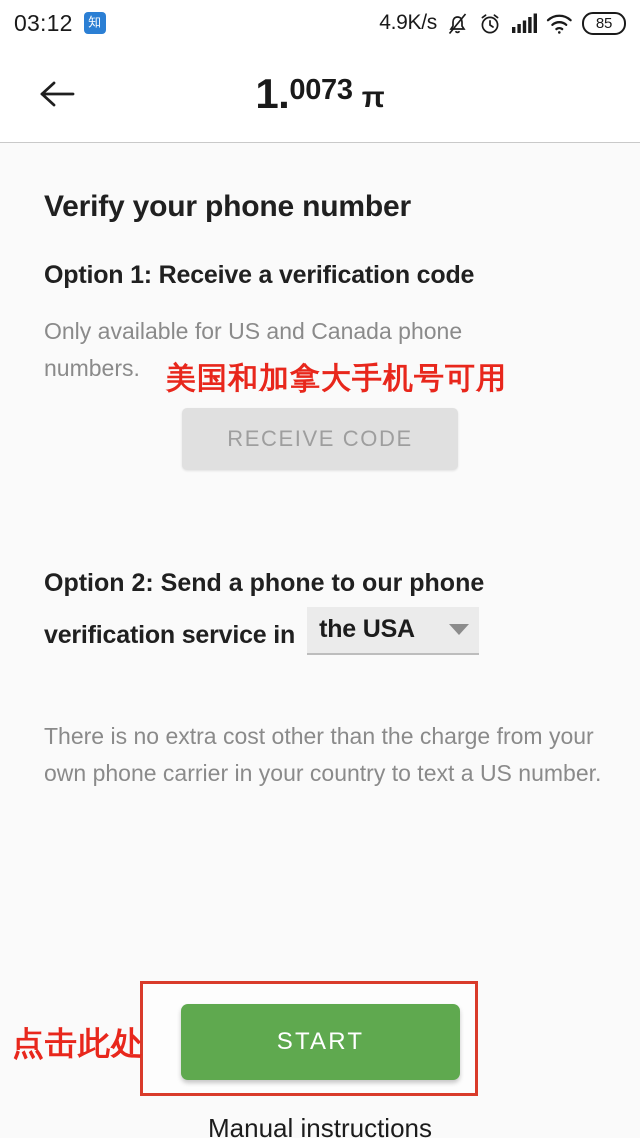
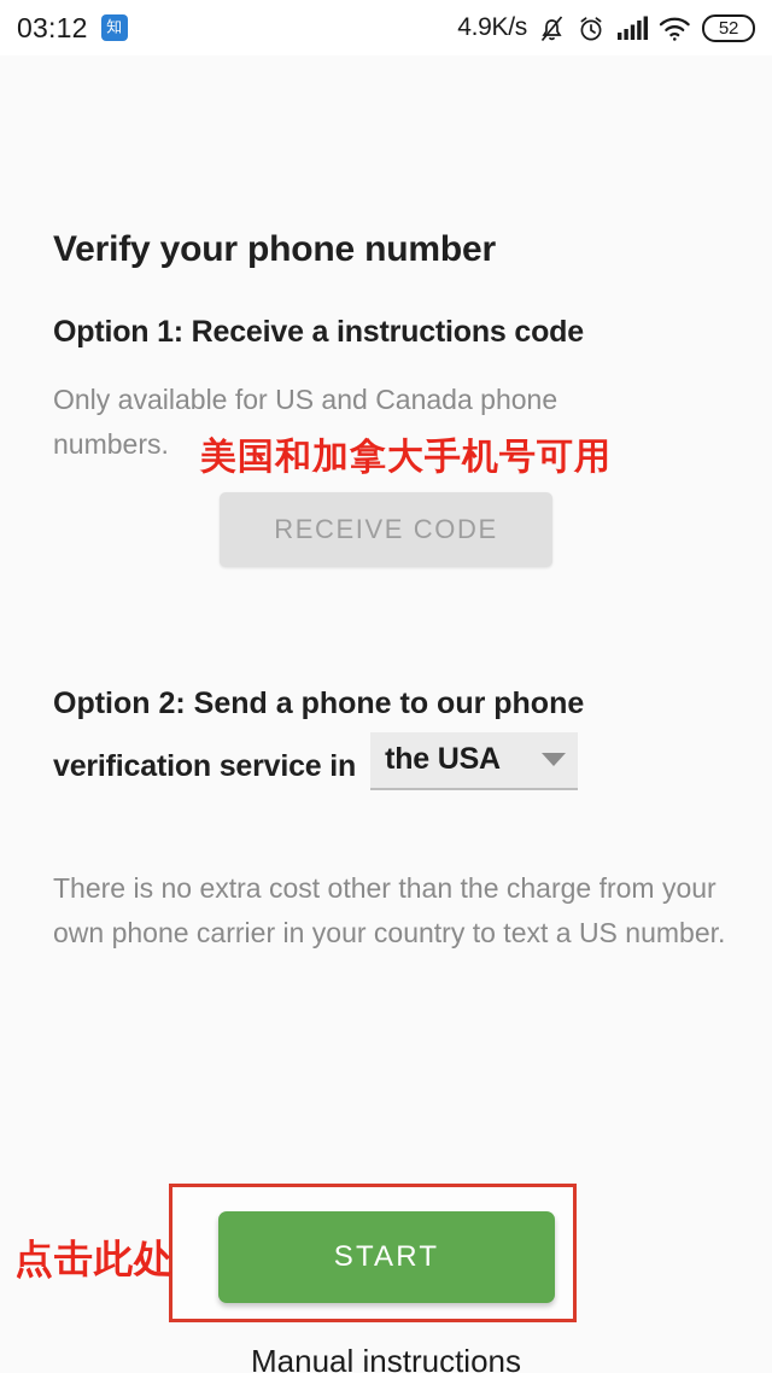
  03:12
  知
  4.9K/s
- 85
+ 52
- 1.
- 0073
- π
  Verify your phone number
- Option 1: Receive a verification code
+ Option 1: Receive a instructions code
  Only available for US and Canada phone numbers.
  美国和加拿大手机号可用
  RECEIVE CODE
  Option 2: Send a phone to our phone
  verification service in
  the USA
  There is no extra cost other than the charge from your own phone carrier in your country to text a US number.
  START
  点击此处
  Manual instructions
